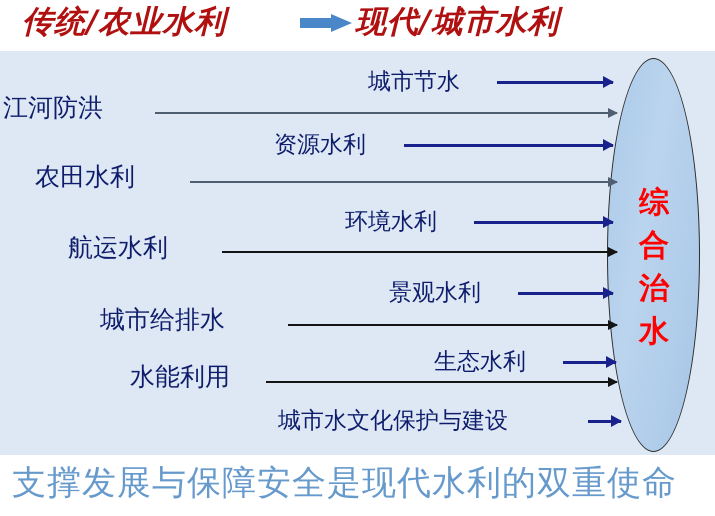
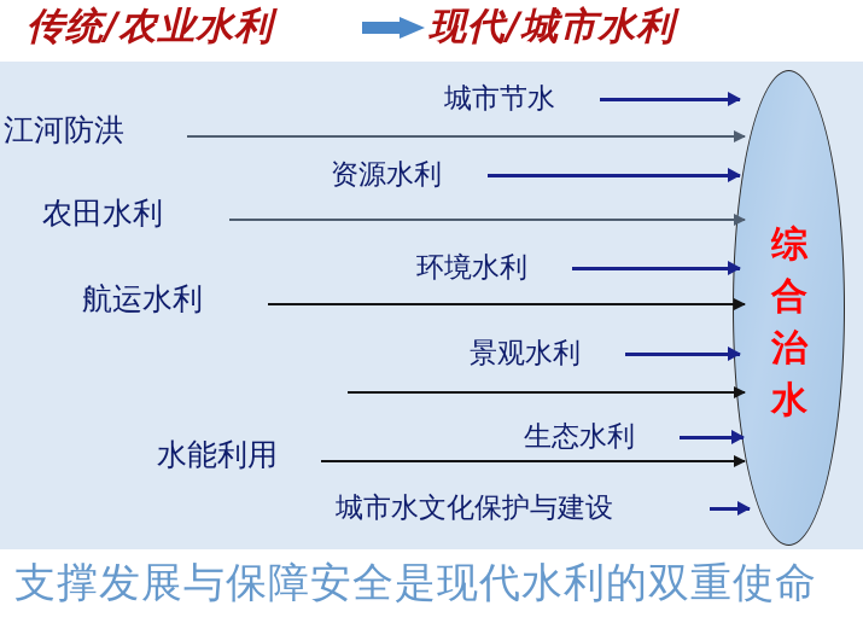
  传统/农业水利
  现代/城市水利
  综
  合
  治
  水
  城市节水
  江河防洪
  资源水利
  农田水利
  环境水利
  航运水利
  景观水利
- 城市给排水
  生态水利
  水能利用
  城市水文化保护与建设
  支撑发展与保障安全是现代水利的双重使命
